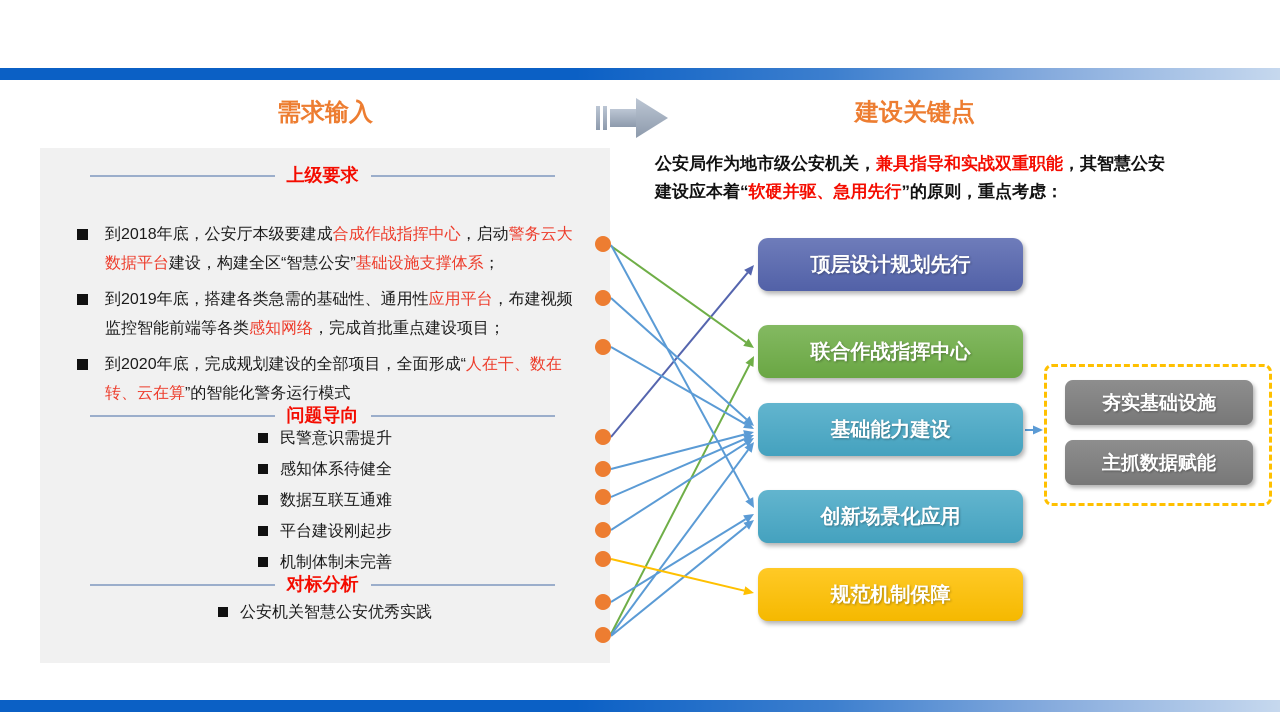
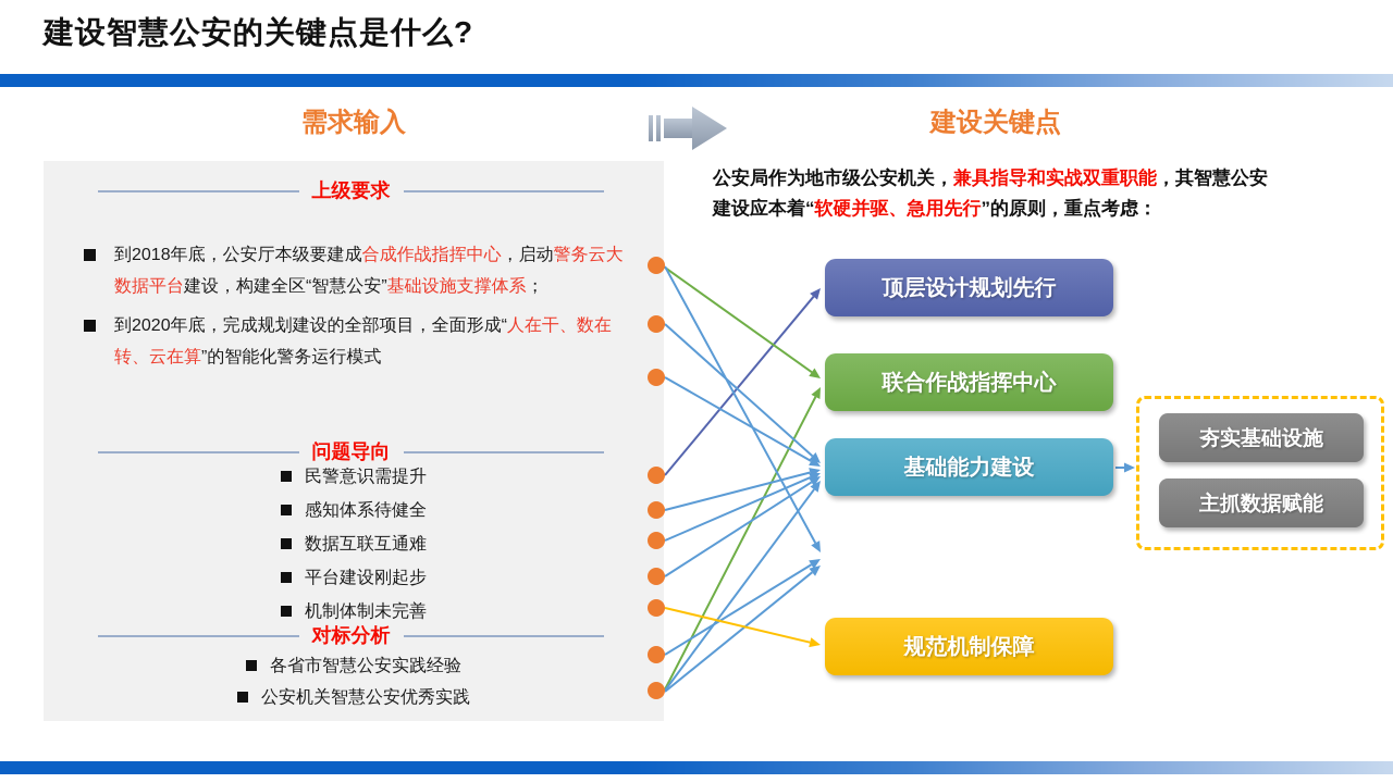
+ 建设智慧公安的关键点是什么?
  需求输入
  建设关键点
  上级要求
  到2018年底，公安厅本级要建成合成作战指挥中心，启动警务云大数据平台建设，构建全区“智慧公安”基础设施支撑体系；
- 到2019年底，搭建各类急需的基础性、通用性应用平台，布建视频监控智能前端等各类感知网络，完成首批重点建设项目；
  到2020年底，完成规划建设的全部项目，全面形成“人在干、数在转、云在算”的智能化警务运行模式
  问题导向
  民警意识需提升
  感知体系待健全
  数据互联互通难
  平台建设刚起步
  机制体制未完善
  对标分析
+ 各省市智慧公安实践经验
  公安机关智慧公安优秀实践
  公安局作为地市级公安机关，兼具指导和实战双重职能，其智慧公安建设应本着“软硬并驱、急用先行”的原则，重点考虑：
  顶层设计规划先行
  联合作战指挥中心
  基础能力建设
- 创新场景化应用
  规范机制保障
  夯实基础设施
  主抓数据赋能
